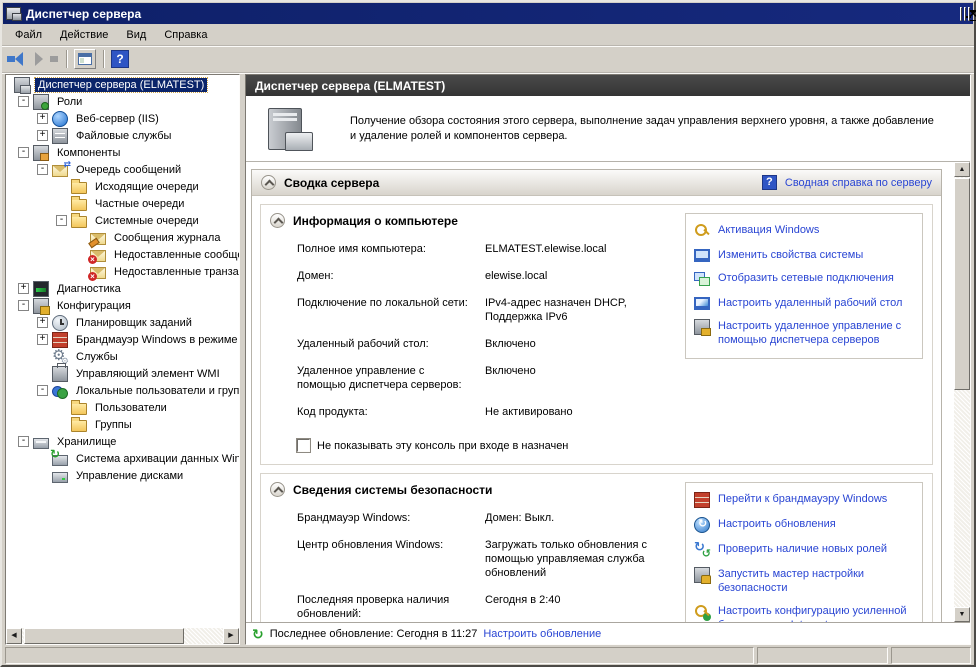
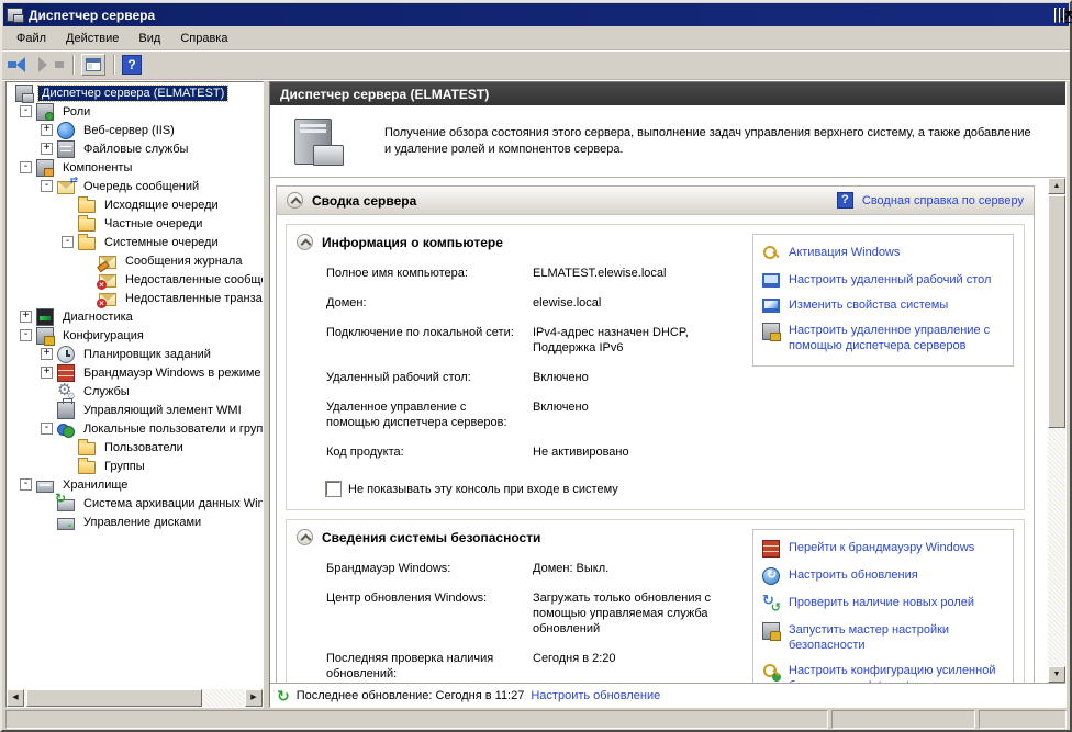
  Диспетчер сервера
  Файл
  Действие
  Вид
  Справка
  ?
  Диспетчер сервера (ELMATEST)
  -
  Роли
  +
  Веб-сервер (IIS)
  +
  Файловые службы
  -
  Компоненты
  -
  Очередь сообщений
  Исходящие очереди
  Частные очереди
  -
  Системные очереди
  Сообщения журнала
  Недоставленные сообщ
  Недоставленные транза
  +
  Диагностика
  -
  Конфигурация
  +
  Планировщик заданий
  +
  Брандмауэр Windows в режиме
  Службы
  Управляющий элемент WMI
  -
  Локальные пользователи и груп
  Пользователи
  Группы
  -
  Хранилище
  Система архивации данных Win
  Управление дисками
  Диспетчер сервера (ELMATEST)
- Получение обзора состояния этого сервера, выполнение задач управления верхнего уровня, а также добавление и удаление ролей и компонентов сервера.
+ Получение обзора состояния этого сервера, выполнение задач управления верхнего систему, а также добавление и удаление ролей и компонентов сервера.
  Сводка сервера
  ?
  Сводная справка по серверу
  Информация о компьютере
  Полное имя компьютера:
  ELMATEST.elewise.local
  Домен:
  elewise.local
  Подключение по локальной сети:
  IPv4-адрес назначен DHCP, Поддержка IPv6
  Удаленный рабочий стол:
  Включено
  Удаленное управление с помощью диспетчера серверов:
  Включено
  Код продукта:
  Не активировано
- Не показывать эту консоль при входе в назначен
+ Не показывать эту консоль при входе в систему
  Активация Windows
- Изменить свойства системы
+ Настроить удаленный рабочий стол
- Отобразить сетевые подключения
- Настроить удаленный рабочий стол
+ Изменить свойства системы
  Настроить удаленное управление с помощью диспетчера серверов
  Сведения системы безопасности
  Брандмауэр Windows:
  Домен: Выкл.
  Центр обновления Windows:
  Загружать только обновления с помощью управляемая служба обновлений
  Последняя проверка наличия обновлений:
- Сегодня в 2:40
+ Сегодня в 2:20
  Перейти к брандмауэру Windows
  Настроить обновления
  Проверить наличие новых ролей
  Запустить мастер настройки безопасности
  ↻
  Последнее обновление: Сегодня в 11:27
  Настроить обновление
